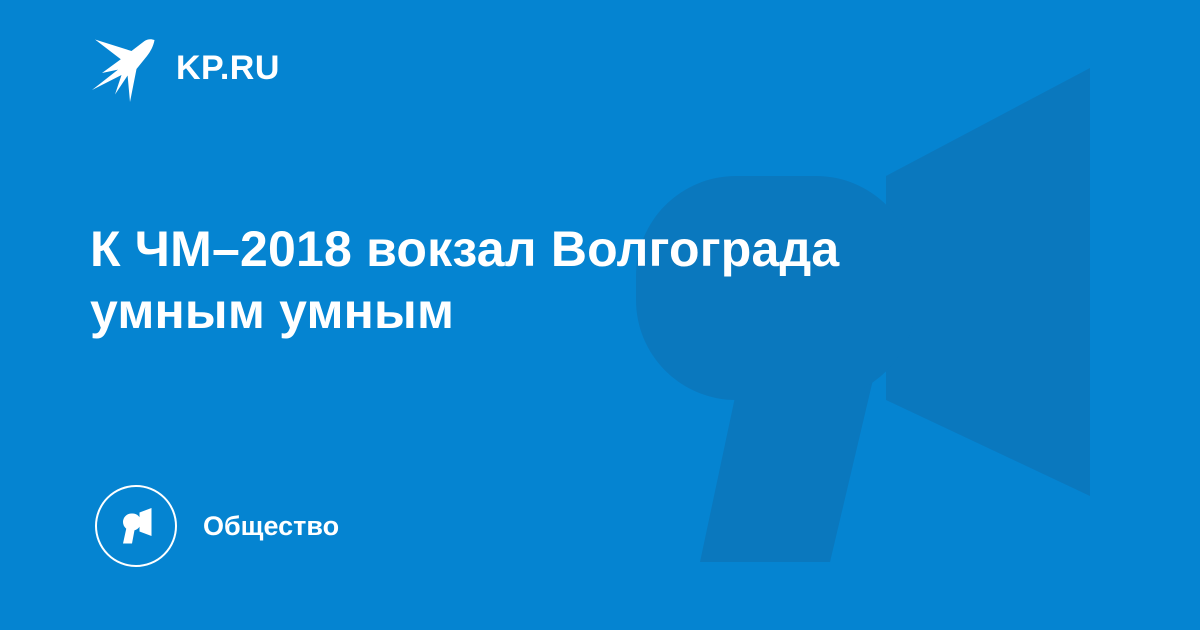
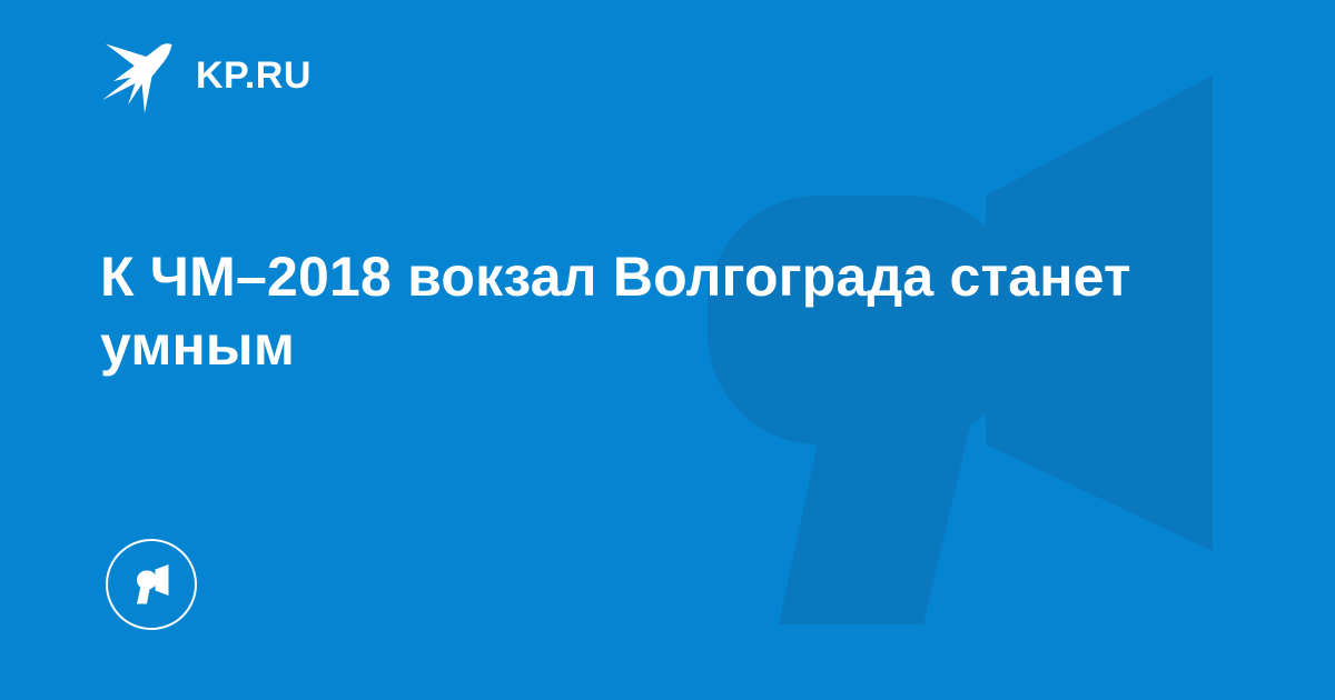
  KP.RU
- К ЧМ–2018 вокзал Волгограда умным умным
+ К ЧМ–2018 вокзал Волгограда станет умным
- Общество
